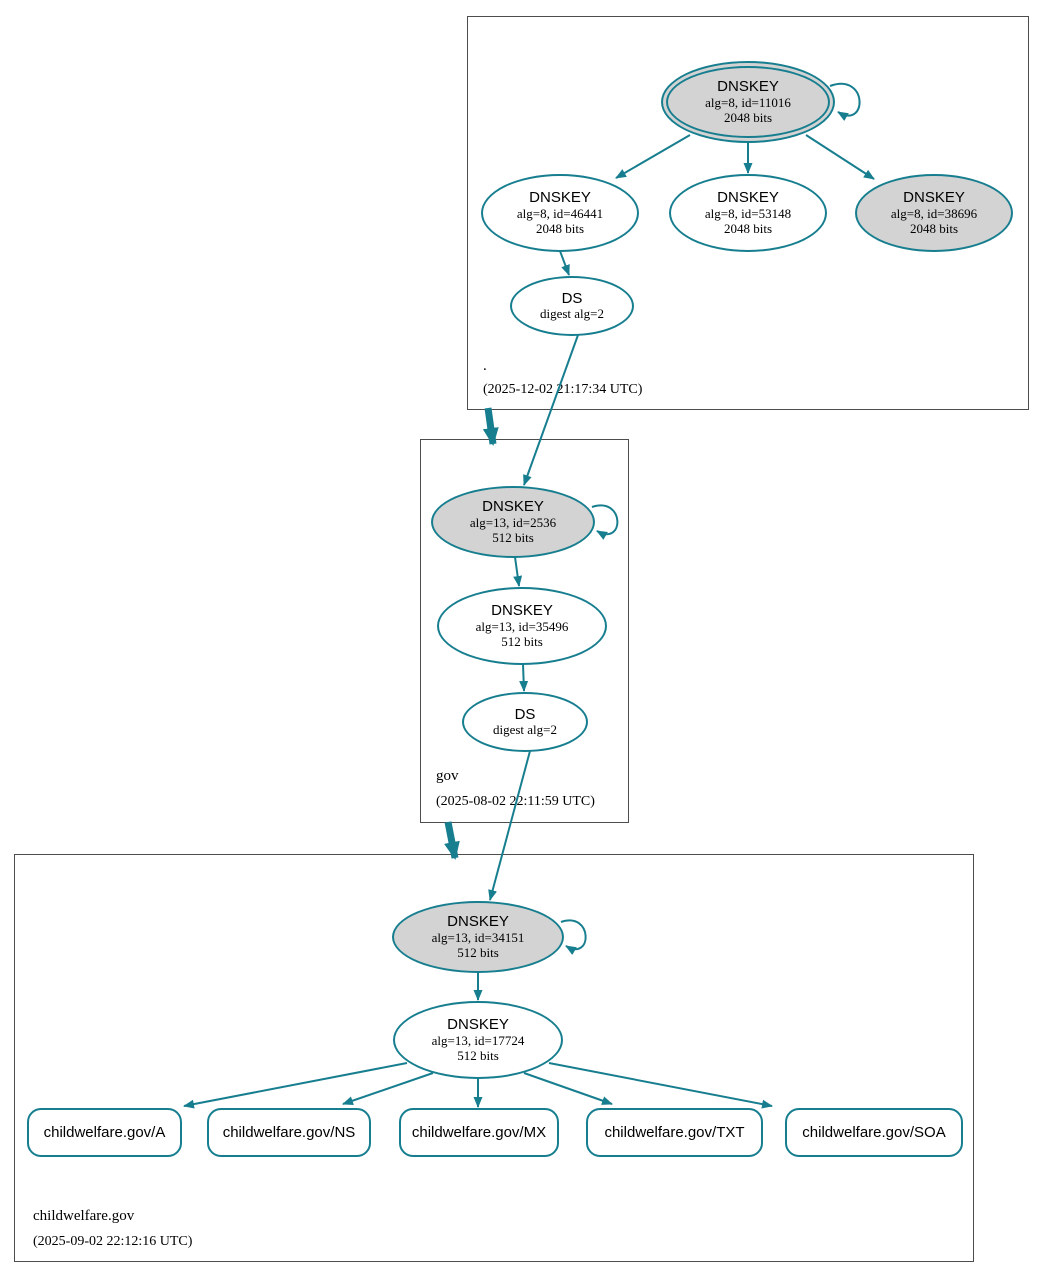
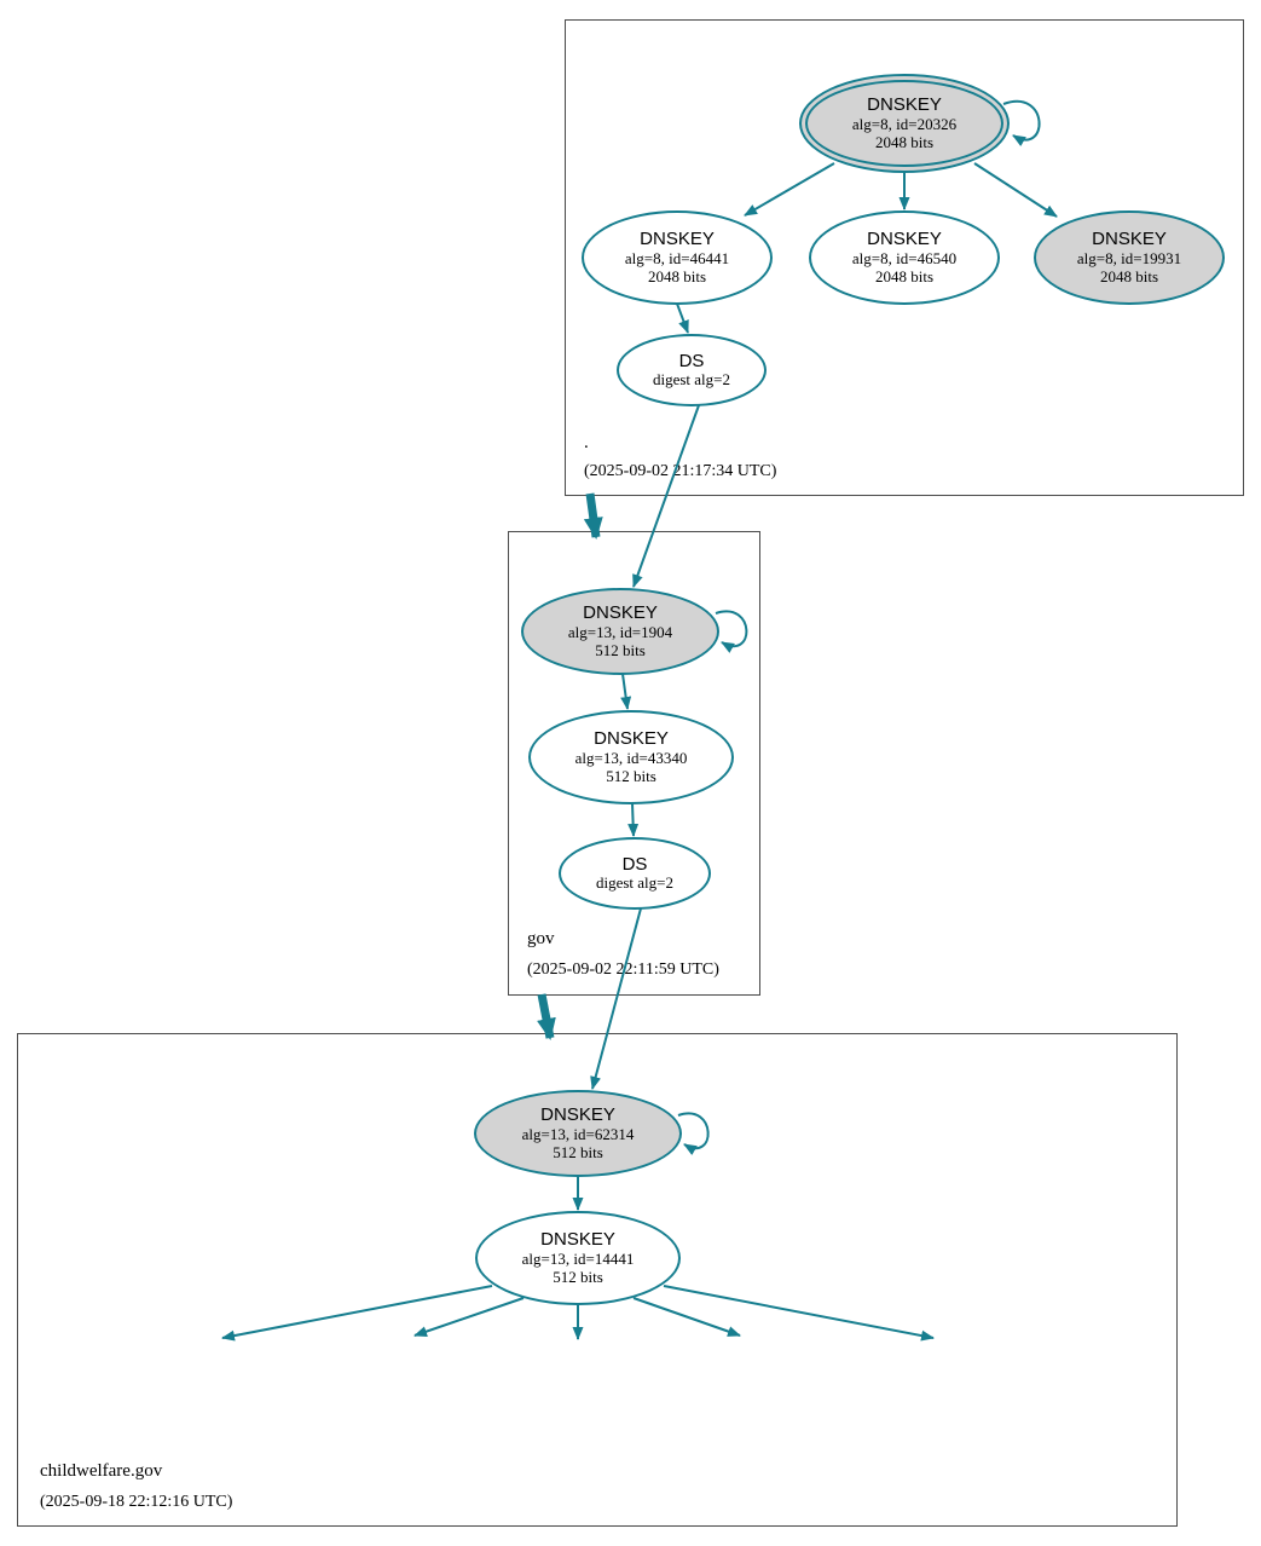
  .
- (2025-12-02 21:17:34 UTC)
+ (2025-09-02 21:17:34 UTC)
  gov
- (2025-08-02 22:11:59 UTC)
+ (2025-09-02 22:11:59 UTC)
  childwelfare.gov
- (2025-09-02 22:12:16 UTC)
+ (2025-09-18 22:12:16 UTC)
  DNSKEY
- alg=8, id=11016
+ alg=8, id=20326
  2048 bits
  DNSKEY
  alg=8, id=46441
  2048 bits
  DNSKEY
- alg=8, id=53148
+ alg=8, id=46540
  2048 bits
  DNSKEY
- alg=8, id=38696
+ alg=8, id=19931
  2048 bits
  DS
  digest alg=2
  DNSKEY
- alg=13, id=2536
+ alg=13, id=1904
  512 bits
  DNSKEY
- alg=13, id=35496
+ alg=13, id=43340
  512 bits
  DS
  digest alg=2
  DNSKEY
- alg=13, id=34151
+ alg=13, id=62314
  512 bits
  DNSKEY
- alg=13, id=17724
+ alg=13, id=14441
  512 bits
- childwelfare.gov/A
- childwelfare.gov/NS
- childwelfare.gov/MX
- childwelfare.gov/TXT
- childwelfare.gov/SOA
